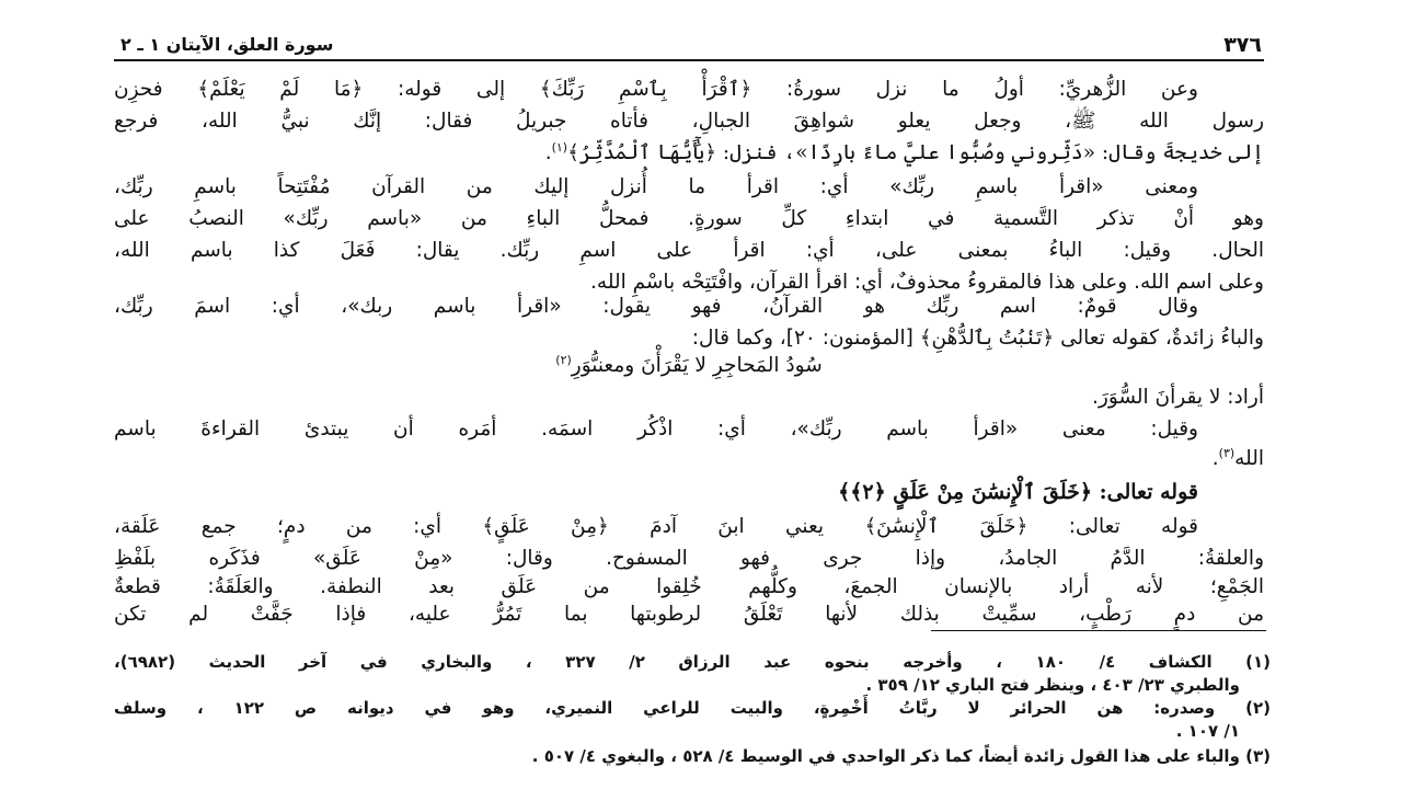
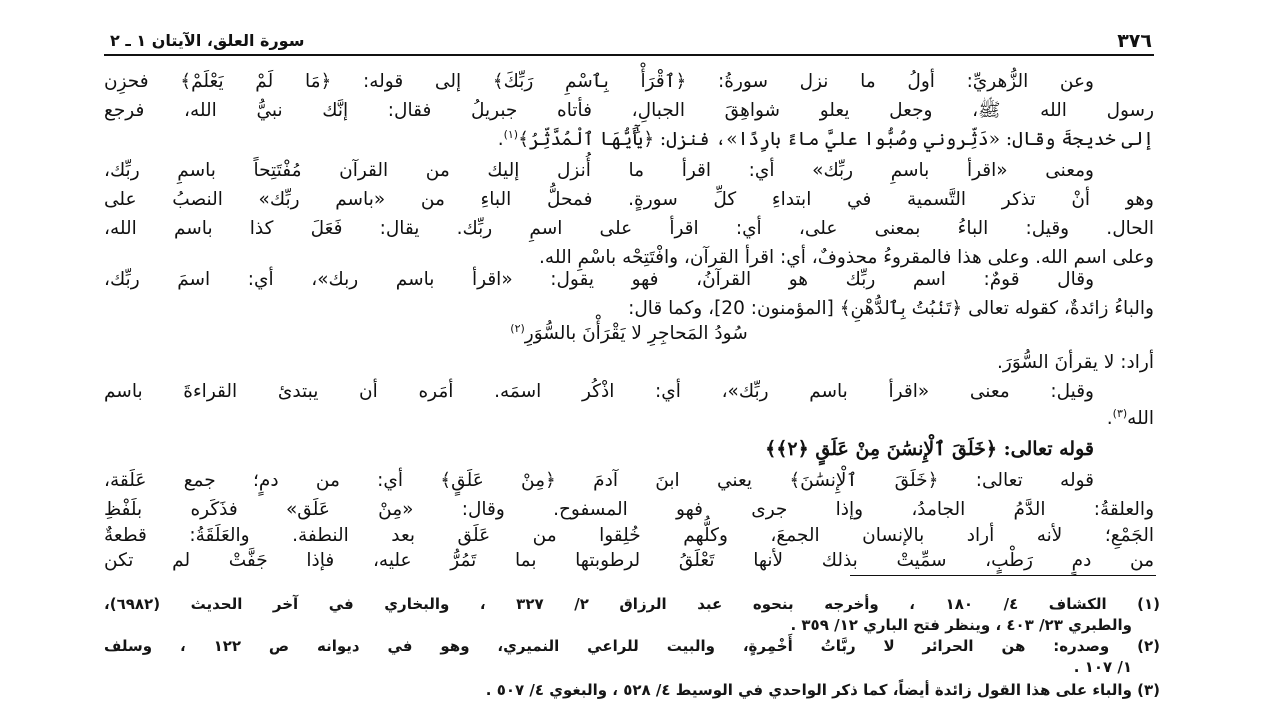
  ٣٧٦
  سورة العلق، الآيتان ١ ـ ٢
  وعن الزُّهريِّ: أولُ ما نزل سورةُ: ﴿ٱقْرَأْ بِٱسْمِ رَبِّكَ﴾ إلى قوله: ﴿مَا لَمْ يَعْلَمْ﴾ فحزِن
  رسول الله ﷺ، وجعل يعلو شواهِقَ الجبالِ، فأتاه جبريلُ فقال: إنَّك نبيُّ الله، فرجع
  إلى خديجةَ وقال: «دَثِّروني وصُبُّوا عليَّ ماءً بارِدًا»، فنزل: ﴿يَٰٓأَيُّهَا ٱلْمُدَّثِّرُ﴾(١).
  ومعنى «اقرأ باسمِ ربِّك» أي: اقرأ ما أُنزل إليك من القرآن مُفْتَتِحاً باسمِ ربِّك،
  وهو أنْ تذكر التَّسمية في ابتداءِ كلِّ سورةٍ. فمحلُّ الباءِ من «باسم ربِّك» النصبُ على
  الحال. وقيل: الباءُ بمعنى على، أي: اقرأ على اسمِ ربِّك. يقال: فَعَلَ كذا باسم الله،
  وعلى اسم الله. وعلى هذا فالمقروءُ محذوفٌ، أي: اقرأ القرآن، وافْتَتِحْه باسْمِ الله.
  وقال قومٌ: اسم ربِّك هو القرآنُ، فهو يقول: «اقرأ باسم ربك»، أي: اسمَ ربِّك،
- والباءُ زائدةٌ، كقوله تعالى ﴿تَنۢبُتُ بِٱلدُّهْنِ﴾ [المؤمنون: ٢٠]، وكما قال:
+ والباءُ زائدةٌ، كقوله تعالى ﴿تَنۢبُتُ بِٱلدُّهْنِ﴾ [المؤمنون: 20]، وكما قال:
- سُودُ المَحاجِرِ لا يَقْرَأْنَ ومعنىُّوَرِ(٢)
+ سُودُ المَحاجِرِ لا يَقْرَأْنَ بالسُّوَرِ(٢)
  أراد: لا يقرأنَ السُّوَرَ.
  وقيل: معنى «اقرأ باسم ربِّك»، أي: اذْكُر اسمَه. أمَره أن يبتدئ القراءةَ باسم
  الله(٣).
  قوله تعالى: ﴿خَلَقَ ٱلْإِنسَٰنَ مِنْ عَلَقٍ ﴿٢﴾﴾
  قوله تعالى: ﴿خَلَقَ ٱلْإِنسَٰنَ﴾ يعني ابنَ آدمَ ﴿مِنْ عَلَقٍ﴾ أي: من دمٍ؛ جمع عَلَقة،
  والعلقةُ: الدَّمُ الجامدُ، وإذا جرى فهو المسفوح. وقال: «مِنْ عَلَق» فذَكَره بلَفْظِ
  الجَمْعِ؛ لأنه أراد بالإنسان الجمعَ، وكلُّهم خُلِقوا من عَلَق بعد النطفة. والعَلَقَةُ: قطعةٌ
  من دمٍ رَطْبٍ، سمِّيتْ بذلك لأنها تَعْلَقُ لرطوبتها بما تَمُرُّ عليه، فإذا جَفَّتْ لم تكن
  (١) الكشاف ٤/ ١٨٠ ، وأخرجه بنحوه عبد الرزاق ٢/ ٣٢٧ ، والبخاري في آخر الحديث (٦٩٨٢)،
  والطبري ٢٣/ ٤٠٣ ، وينظر فتح الباري ١٢/ ٣٥٩ .
  (٢) وصدره: هن الحرائر لا ربَّاتُ أَخْمِرةٍ، والبيت للراعي النميري، وهو في ديوانه ص ١٢٢ ، وسلف
  ١/ ١٠٧ .
  (٣) والباء على هذا القول زائدة أيضاً، كما ذكر الواحدي في الوسيط ٤/ ٥٢٨ ، والبغوي ٤/ ٥٠٧ .
